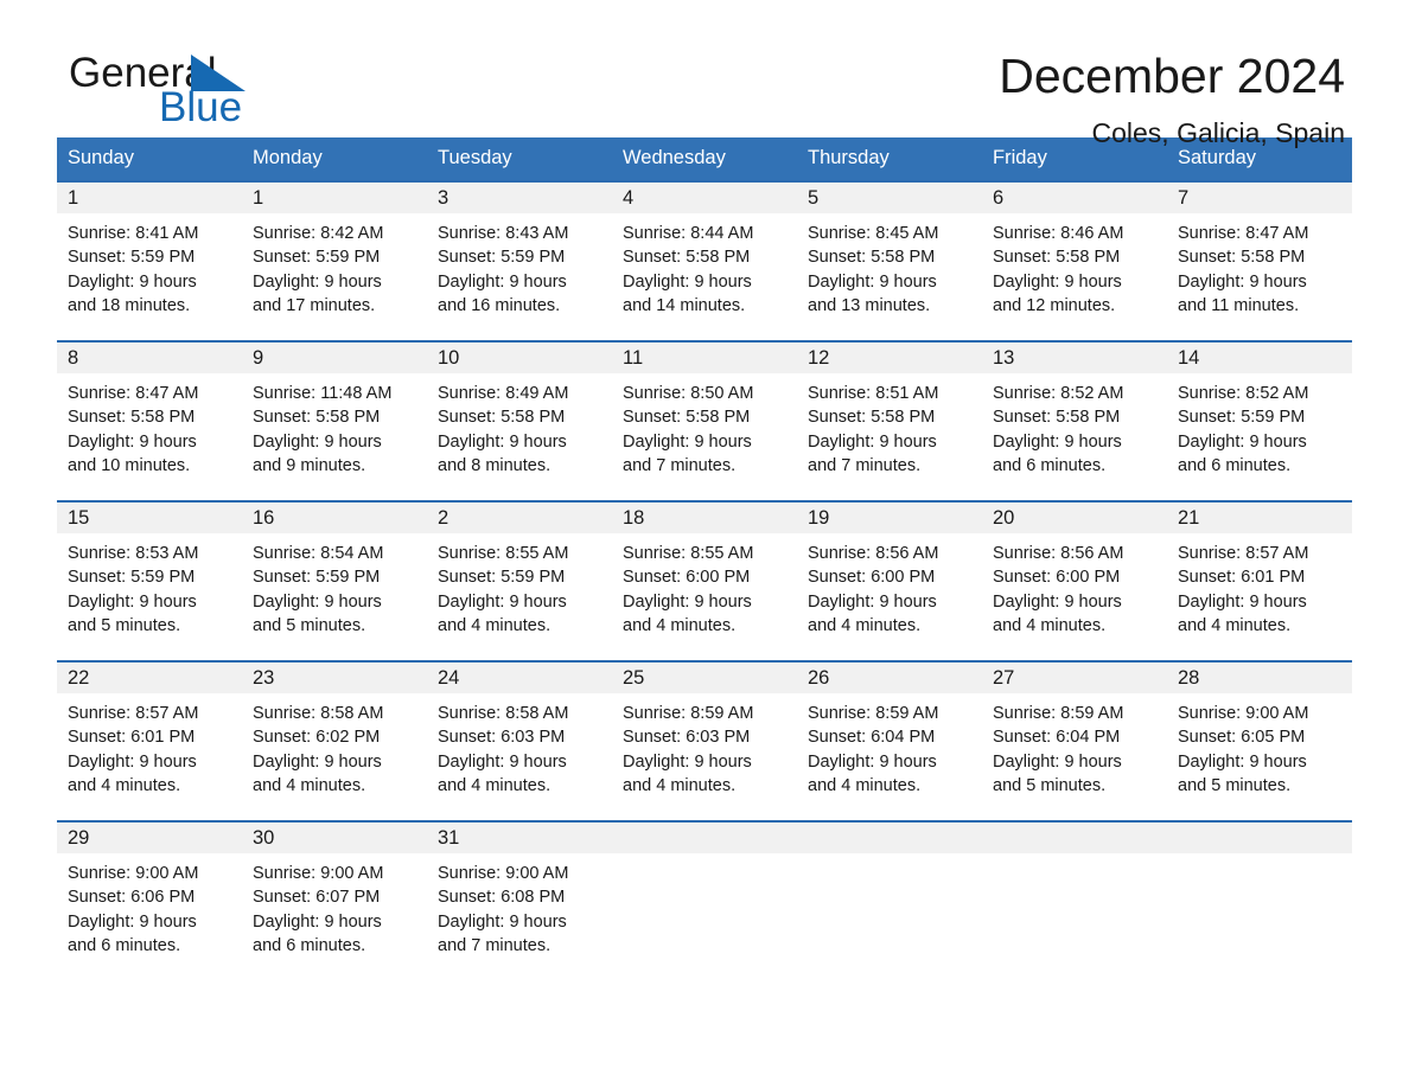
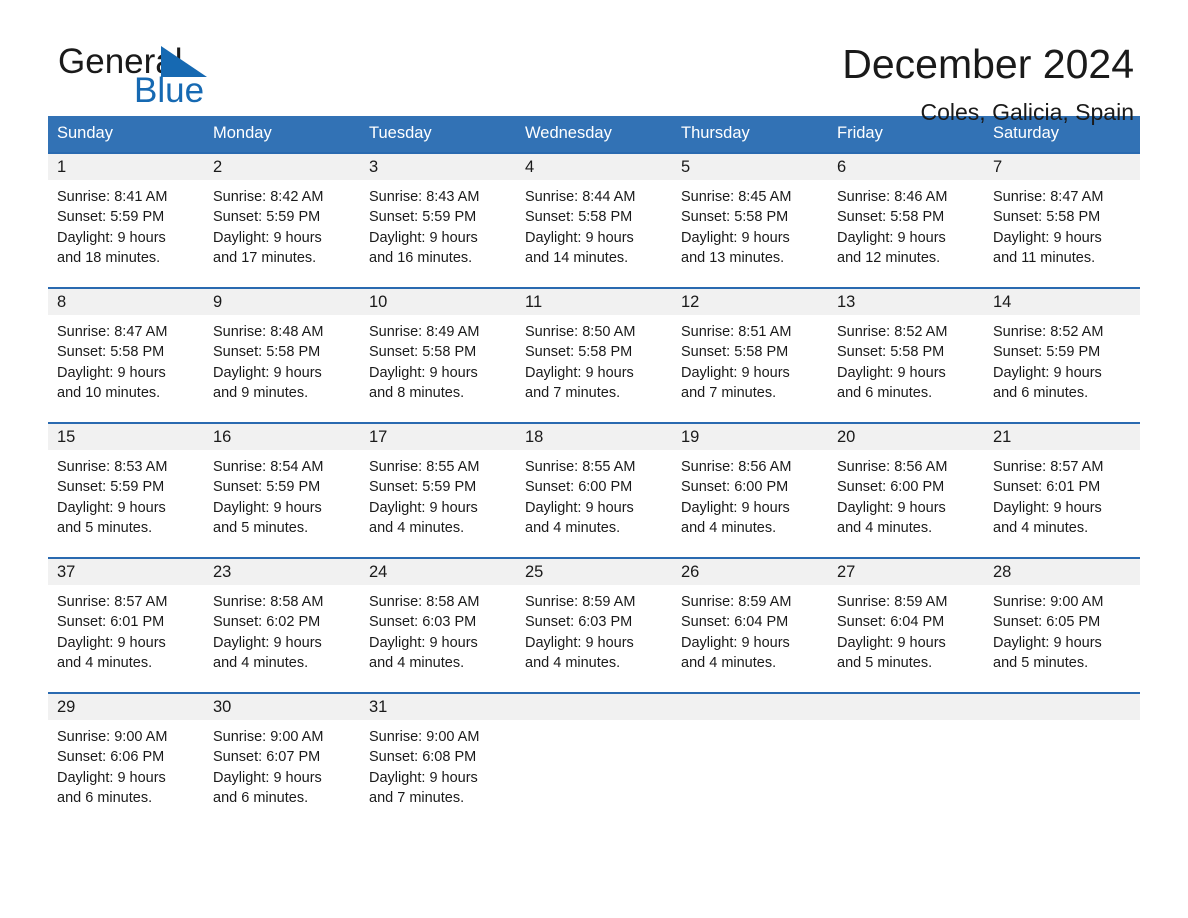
  Gener
  Blue
  December 2024
  Coles, Galicia, Spain
  Sunday	Monday	Tuesday	Wednesday	Thursday	Friday	Saturday
- 1 Sunrise: 8:41 AM Sunset: 5:59 PM Daylight: 9 hours and 18 minutes.	1 Sunrise: 8:42 AM Sunset: 5:59 PM Daylight: 9 hours and 17 minutes.	3 Sunrise: 8:43 AM Sunset: 5:59 PM Daylight: 9 hours and 16 minutes.	4 Sunrise: 8:44 AM Sunset: 5:58 PM Daylight: 9 hours and 14 minutes.	5 Sunrise: 8:45 AM Sunset: 5:58 PM Daylight: 9 hours and 13 minutes.	6 Sunrise: 8:46 AM Sunset: 5:58 PM Daylight: 9 hours and 12 minutes.	7 Sunrise: 8:47 AM Sunset: 5:58 PM Daylight: 9 hours and 11 minutes.
+ 1 Sunrise: 8:41 AM Sunset: 5:59 PM Daylight: 9 hours and 18 minutes.	2 Sunrise: 8:42 AM Sunset: 5:59 PM Daylight: 9 hours and 17 minutes.	3 Sunrise: 8:43 AM Sunset: 5:59 PM Daylight: 9 hours and 16 minutes.	4 Sunrise: 8:44 AM Sunset: 5:58 PM Daylight: 9 hours and 14 minutes.	5 Sunrise: 8:45 AM Sunset: 5:58 PM Daylight: 9 hours and 13 minutes.	6 Sunrise: 8:46 AM Sunset: 5:58 PM Daylight: 9 hours and 12 minutes.	7 Sunrise: 8:47 AM Sunset: 5:58 PM Daylight: 9 hours and 11 minutes.
- 8 Sunrise: 8:47 AM Sunset: 5:58 PM Daylight: 9 hours and 10 minutes.	9 Sunrise: 11:48 AM Sunset: 5:58 PM Daylight: 9 hours and 9 minutes.	10 Sunrise: 8:49 AM Sunset: 5:58 PM Daylight: 9 hours and 8 minutes.	11 Sunrise: 8:50 AM Sunset: 5:58 PM Daylight: 9 hours and 7 minutes.	12 Sunrise: 8:51 AM Sunset: 5:58 PM Daylight: 9 hours and 7 minutes.	13 Sunrise: 8:52 AM Sunset: 5:58 PM Daylight: 9 hours and 6 minutes.	14 Sunrise: 8:52 AM Sunset: 5:59 PM Daylight: 9 hours and 6 minutes.
+ 8 Sunrise: 8:47 AM Sunset: 5:58 PM Daylight: 9 hours and 10 minutes.	9 Sunrise: 8:48 AM Sunset: 5:58 PM Daylight: 9 hours and 9 minutes.	10 Sunrise: 8:49 AM Sunset: 5:58 PM Daylight: 9 hours and 8 minutes.	11 Sunrise: 8:50 AM Sunset: 5:58 PM Daylight: 9 hours and 7 minutes.	12 Sunrise: 8:51 AM Sunset: 5:58 PM Daylight: 9 hours and 7 minutes.	13 Sunrise: 8:52 AM Sunset: 5:58 PM Daylight: 9 hours and 6 minutes.	14 Sunrise: 8:52 AM Sunset: 5:59 PM Daylight: 9 hours and 6 minutes.
- 15 Sunrise: 8:53 AM Sunset: 5:59 PM Daylight: 9 hours and 5 minutes.	16 Sunrise: 8:54 AM Sunset: 5:59 PM Daylight: 9 hours and 5 minutes.	2 Sunrise: 8:55 AM Sunset: 5:59 PM Daylight: 9 hours and 4 minutes.	18 Sunrise: 8:55 AM Sunset: 6:00 PM Daylight: 9 hours and 4 minutes.	19 Sunrise: 8:56 AM Sunset: 6:00 PM Daylight: 9 hours and 4 minutes.	20 Sunrise: 8:56 AM Sunset: 6:00 PM Daylight: 9 hours and 4 minutes.	21 Sunrise: 8:57 AM Sunset: 6:01 PM Daylight: 9 hours and 4 minutes.
+ 15 Sunrise: 8:53 AM Sunset: 5:59 PM Daylight: 9 hours and 5 minutes.	16 Sunrise: 8:54 AM Sunset: 5:59 PM Daylight: 9 hours and 5 minutes.	17 Sunrise: 8:55 AM Sunset: 5:59 PM Daylight: 9 hours and 4 minutes.	18 Sunrise: 8:55 AM Sunset: 6:00 PM Daylight: 9 hours and 4 minutes.	19 Sunrise: 8:56 AM Sunset: 6:00 PM Daylight: 9 hours and 4 minutes.	20 Sunrise: 8:56 AM Sunset: 6:00 PM Daylight: 9 hours and 4 minutes.	21 Sunrise: 8:57 AM Sunset: 6:01 PM Daylight: 9 hours and 4 minutes.
- 22 Sunrise: 8:57 AM Sunset: 6:01 PM Daylight: 9 hours and 4 minutes.	23 Sunrise: 8:58 AM Sunset: 6:02 PM Daylight: 9 hours and 4 minutes.	24 Sunrise: 8:58 AM Sunset: 6:03 PM Daylight: 9 hours and 4 minutes.	25 Sunrise: 8:59 AM Sunset: 6:03 PM Daylight: 9 hours and 4 minutes.	26 Sunrise: 8:59 AM Sunset: 6:04 PM Daylight: 9 hours and 4 minutes.	27 Sunrise: 8:59 AM Sunset: 6:04 PM Daylight: 9 hours and 5 minutes.	28 Sunrise: 9:00 AM Sunset: 6:05 PM Daylight: 9 hours and 5 minutes.
+ 37 Sunrise: 8:57 AM Sunset: 6:01 PM Daylight: 9 hours and 4 minutes.	23 Sunrise: 8:58 AM Sunset: 6:02 PM Daylight: 9 hours and 4 minutes.	24 Sunrise: 8:58 AM Sunset: 6:03 PM Daylight: 9 hours and 4 minutes.	25 Sunrise: 8:59 AM Sunset: 6:03 PM Daylight: 9 hours and 4 minutes.	26 Sunrise: 8:59 AM Sunset: 6:04 PM Daylight: 9 hours and 4 minutes.	27 Sunrise: 8:59 AM Sunset: 6:04 PM Daylight: 9 hours and 5 minutes.	28 Sunrise: 9:00 AM Sunset: 6:05 PM Daylight: 9 hours and 5 minutes.
  29 Sunrise: 9:00 AM Sunset: 6:06 PM Daylight: 9 hours and 6 minutes.	30 Sunrise: 9:00 AM Sunset: 6:07 PM Daylight: 9 hours and 6 minutes.	31 Sunrise: 9:00 AM Sunset: 6:08 PM Daylight: 9 hours and 7 minutes.
